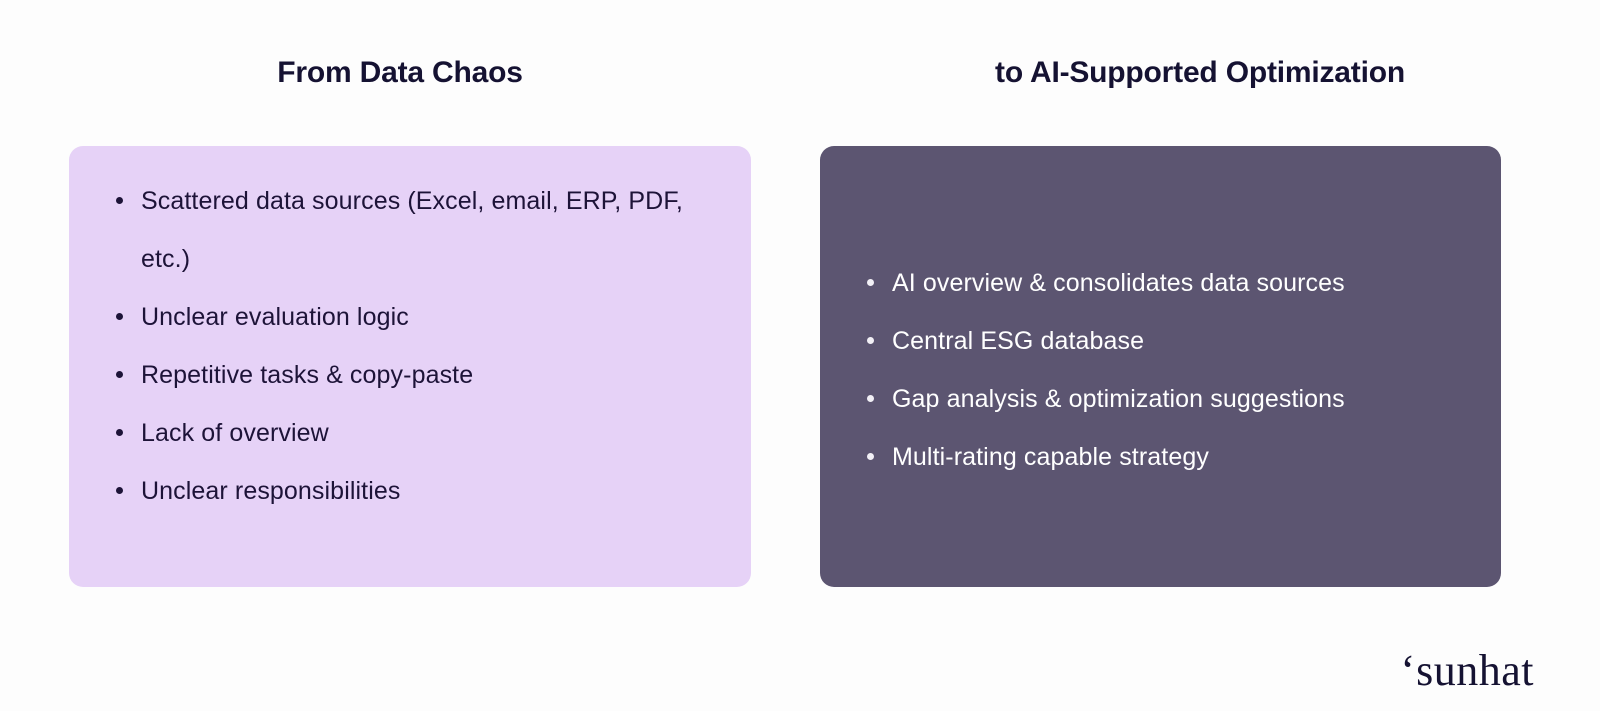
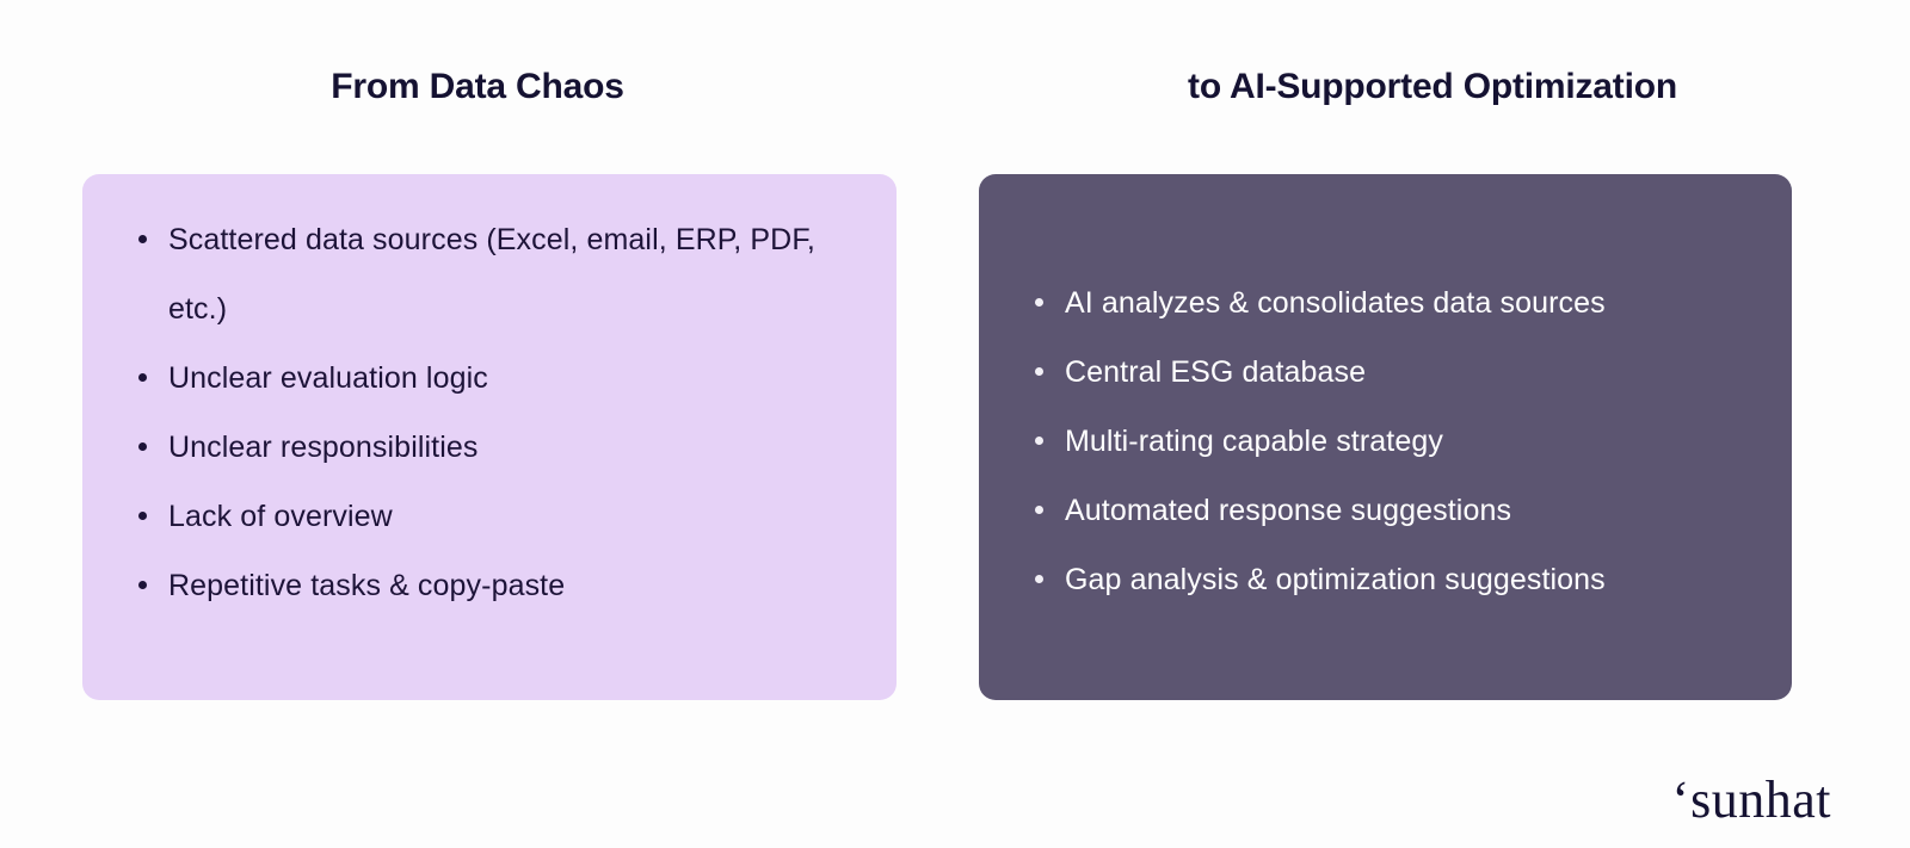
  From Data Chaos
  to AI-Supported Optimization
  Scattered data sources (Excel, email, ERP, PDF, etc.)
  Unclear evaluation logic
- Repetitive tasks & copy-paste
+ Unclear responsibilities
  Lack of overview
- Unclear responsibilities
+ Repetitive tasks & copy-paste
- AI overview & consolidates data sources
+ AI analyzes & consolidates data sources
  Central ESG database
- Gap analysis & optimization suggestions
+ Multi-rating capable strategy
+ Automated response suggestions
- Multi-rating capable strategy
+ Gap analysis & optimization suggestions
  ‘
  sunhat
